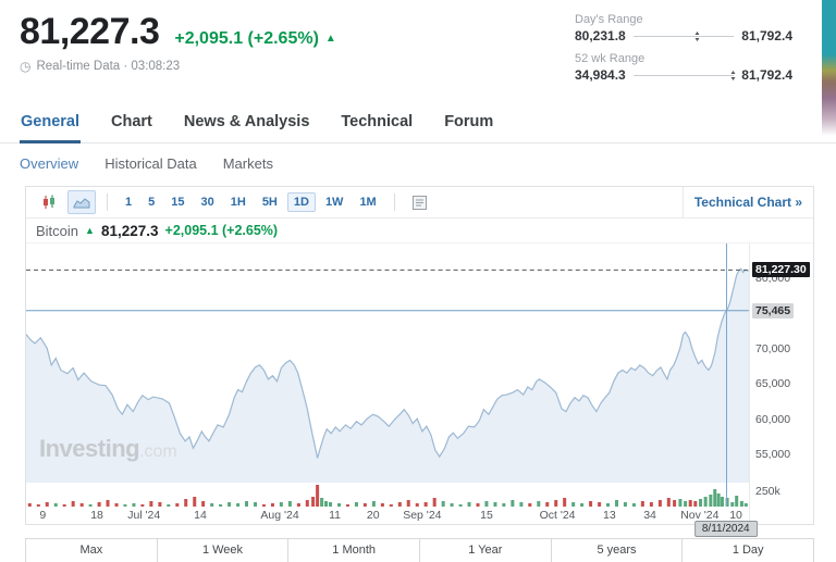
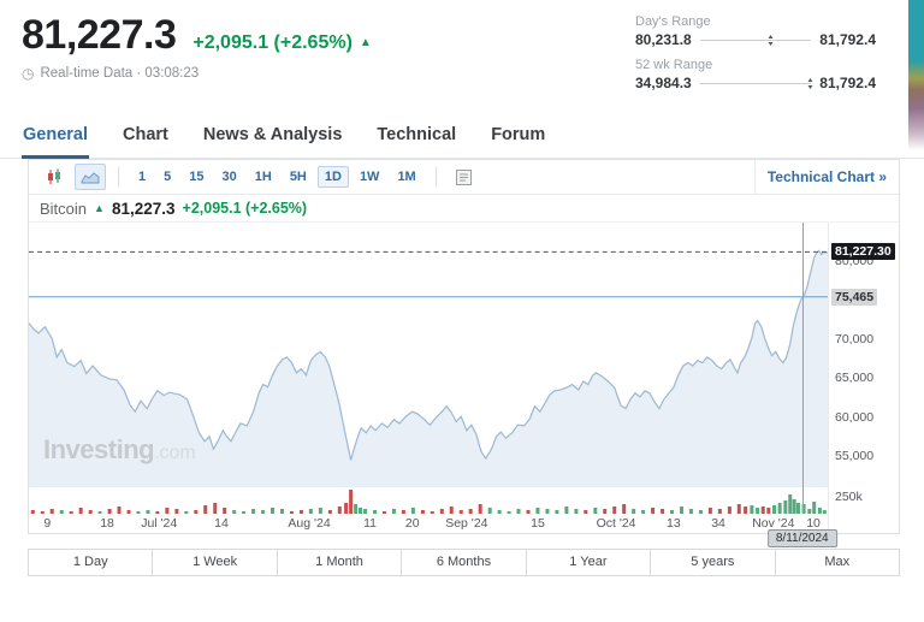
  81,227.3
  +2,095.1 (+2.65%)
  ▲
  ◷
  Real-time Data · 03:08:23
  Day's Range
  80,231.8
  81,792.4
  52 wk Range
  34,984.3
  81,792.4
  General
  Chart
  News & Analysis
  Technical
  Forum
- Overview
- Historical Data
- Markets
  1
  5
  15
  30
  1H
  5H
  1D
  1W
  1M
  Technical Chart »
  Bitcoin
  ▲
  81,227.3
  +2,095.1 (+2.65%)
  9
  18
  Jul '24
  14
  Aug '24
  11
  20
  Sep '24
  15
  Oct '24
  13
  34
  Nov '24
  10
  Investing.com
  8/11/2024
  80,000
  70,000
  65,000
  60,000
  55,000
  250k
  81,227.30
  75,465
- Max
+ 1 Day
  1 Week
  1 Month
+ 6 Months
  1 Year
  5 years
- 1 Day
+ Max
